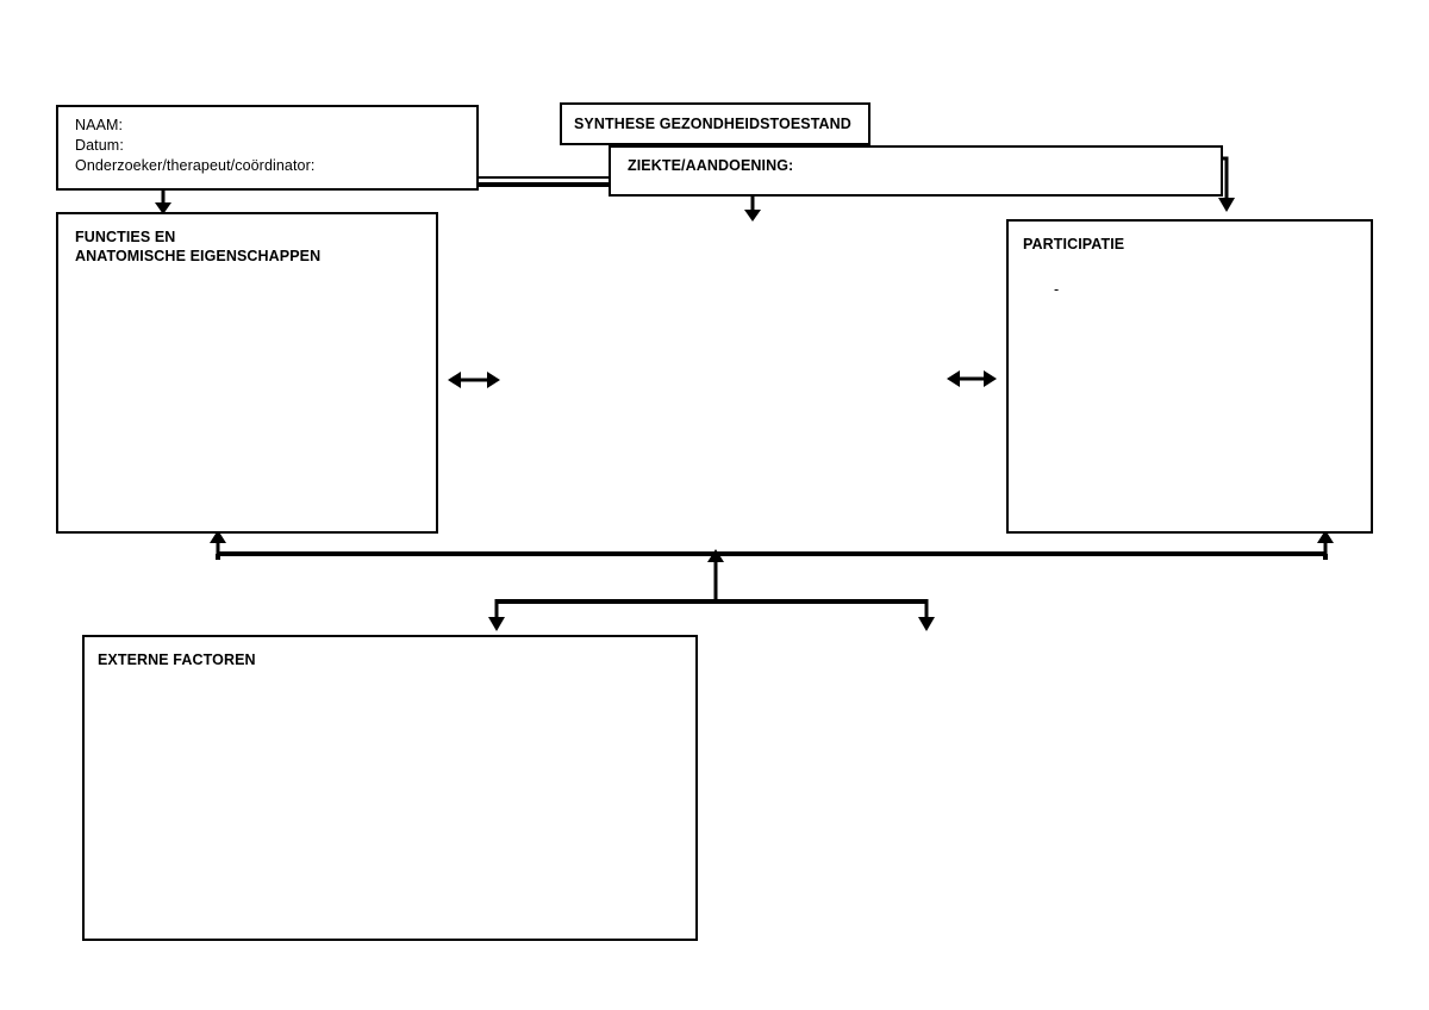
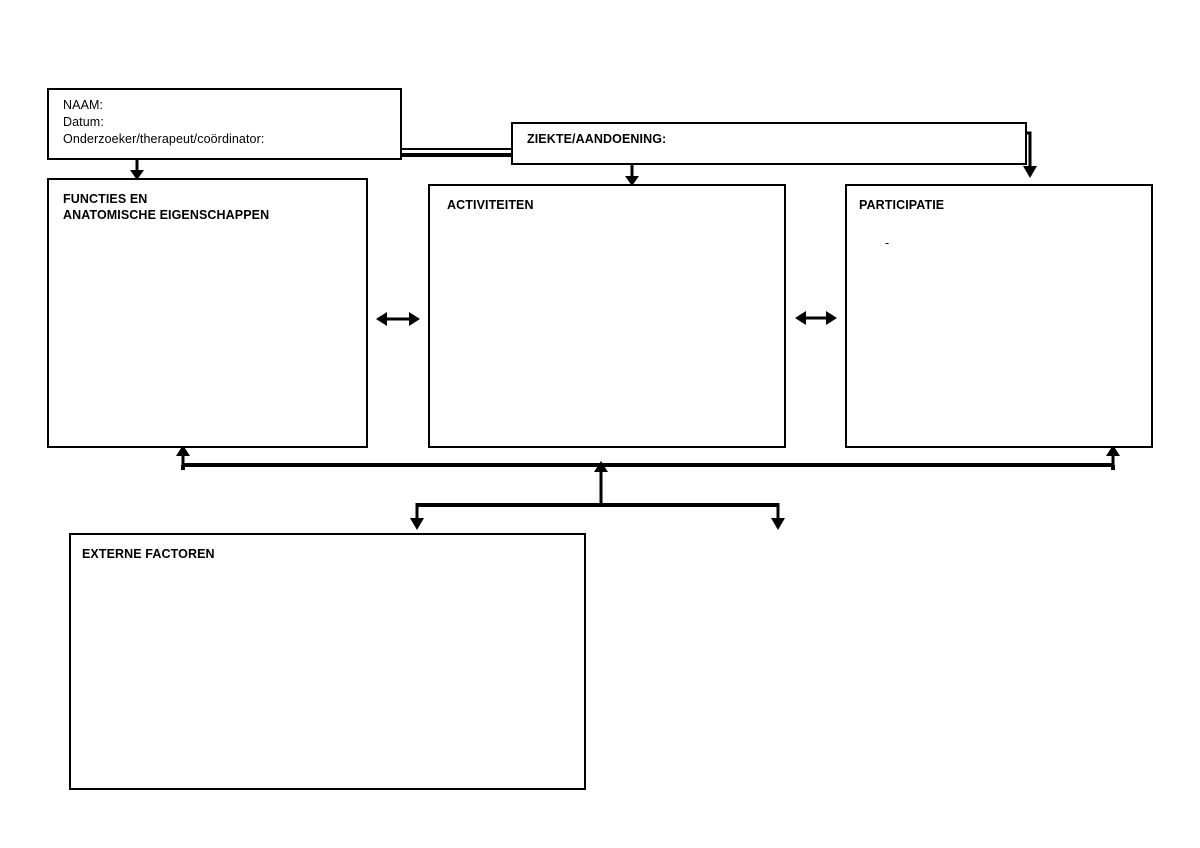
  NAAM:
  Datum:
  Onderzoeker/therapeut/coördinator:
- SYNTHESE GEZONDHEIDSTOESTAND
  ZIEKTE/AANDOENING:
  FUNCTIES EN
  ANATOMISCHE EIGENSCHAPPEN
+ ACTIVITEITEN
  PARTICIPATIE
  -
  EXTERNE FACTOREN
